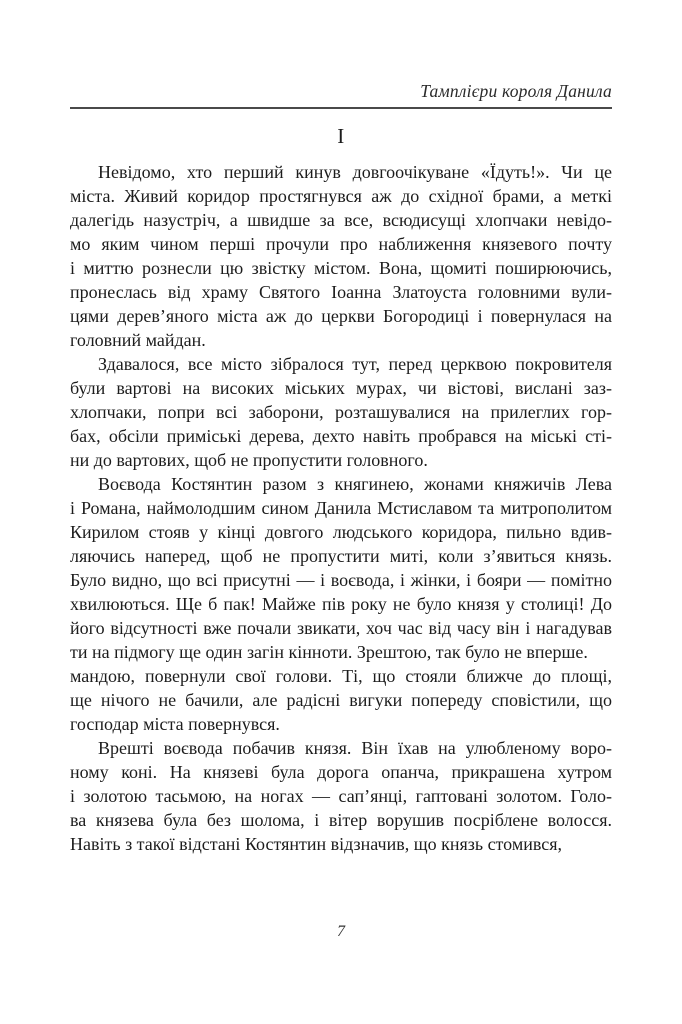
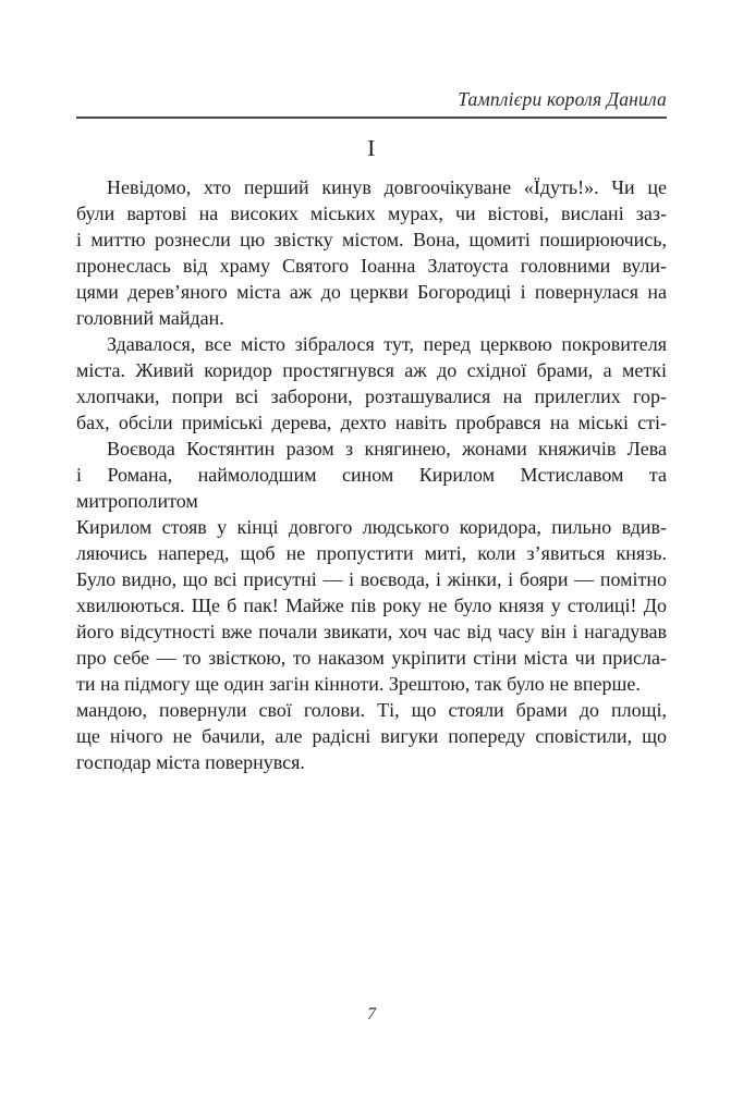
  Тамплієри короля Данила
  I
  Невідомо, хто перший кинув довгоочікуване «Їдуть!». Чи це
- міста. Живий коридор простягнувся аж до східної брами, а меткі
+ були вартові на високих міських мурах, чи вістові, вислані заз-
- далегідь назустріч, а швидше за все, всюдисущі хлопчаки невідо-
- мо яким чином перші прочули про наближення князевого почту
  і миттю рознесли цю звістку містом. Вона, щомиті поширюючись,
  пронеслась від храму Святого Іоанна Златоуста головними вули-
  цями дерев’яного міста аж до церкви Богородиці і повернулася на
  головний майдан.
  Здавалося, все місто зібралося тут, перед церквою покровителя
- були вартові на високих міських мурах, чи вістові, вислані заз-
+ міста. Живий коридор простягнувся аж до східної брами, а меткі
  хлопчаки, попри всі заборони, розташувалися на прилеглих гор-
  бах, обсіли приміські дерева, дехто навіть пробрався на міські сті-
- ни до вартових, щоб не пропустити головного.
  Воєвода Костянтин разом з княгинею, жонами княжичів Лева
- і Романа, наймолодшим сином Данила Мстиславом та митрополитом
+ і Романа, наймолодшим сином Кирилом Мстиславом та митрополитом
  Кирилом стояв у кінці довгого людського коридора, пильно вдив-
  ляючись наперед, щоб не пропустити миті, коли з’явиться князь.
  Було видно, що всі присутні — і воєвода, і жінки, і бояри — помітно
  хвилюються. Ще б пак! Майже пів року не було князя у столиці! До
  його відсутності вже почали звикати, хоч час від часу він і нагадував
+ про себе — то звісткою, то наказом укріпити стіни міста чи присла-
  ти на підмогу ще один загін кінноти. Зрештою, так було не вперше.
- мандою, повернули свої голови. Ті, що стояли ближче до площі,
+ мандою, повернули свої голови. Ті, що стояли брами до площі,
  ще нічого не бачили, але радісні вигуки попереду сповістили, що
  господар міста повернувся.
- Врешті воєвода побачив князя. Він їхав на улюбленому воро-
- ному коні. На князеві була дорога опанча, прикрашена хутром
- і золотою тасьмою, на ногах — сап’янці, гаптовані золотом. Голо-
- ва князева була без шолома, і вітер ворушив посріблене волосся.
- Навіть з такої відстані Костянтин відзначив, що князь стомився,
  7
